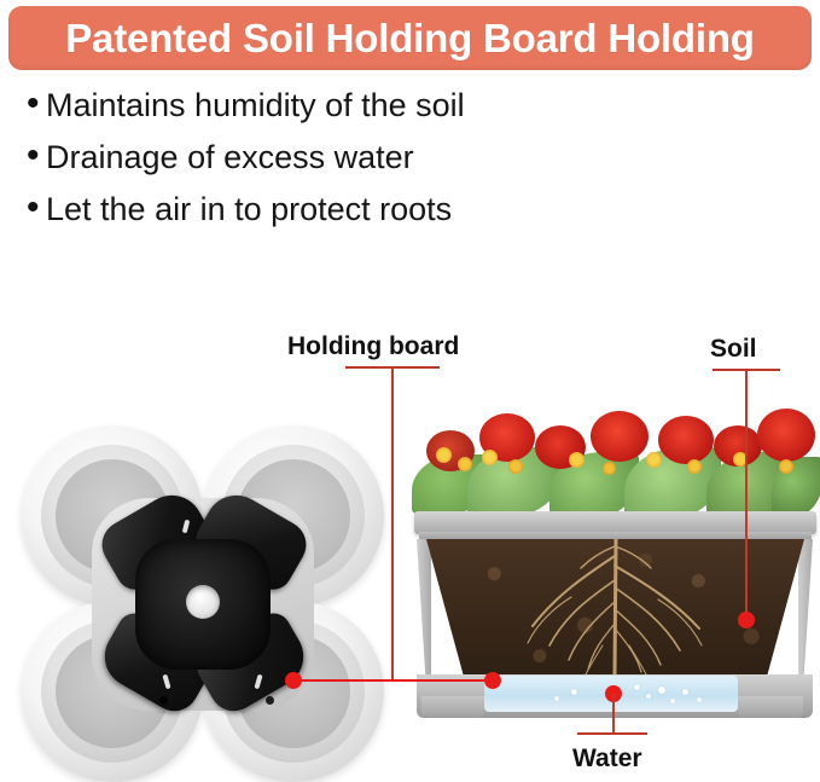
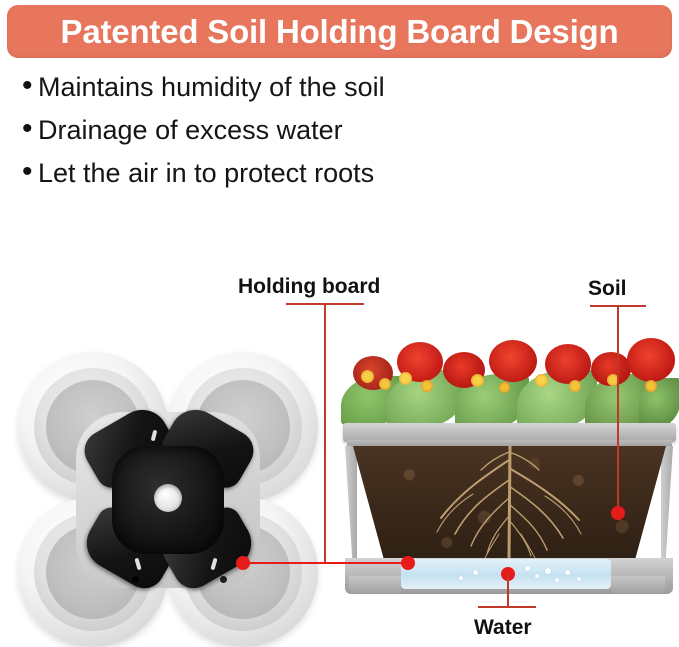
- Patented Soil Holding Board Holding
+ Patented Soil Holding Board Design
  •
  Maintains humidity of the soil
  •
  Drainage of excess water
  •
  Let the air in to protect roots
  Holding board
  Soil
  Water
